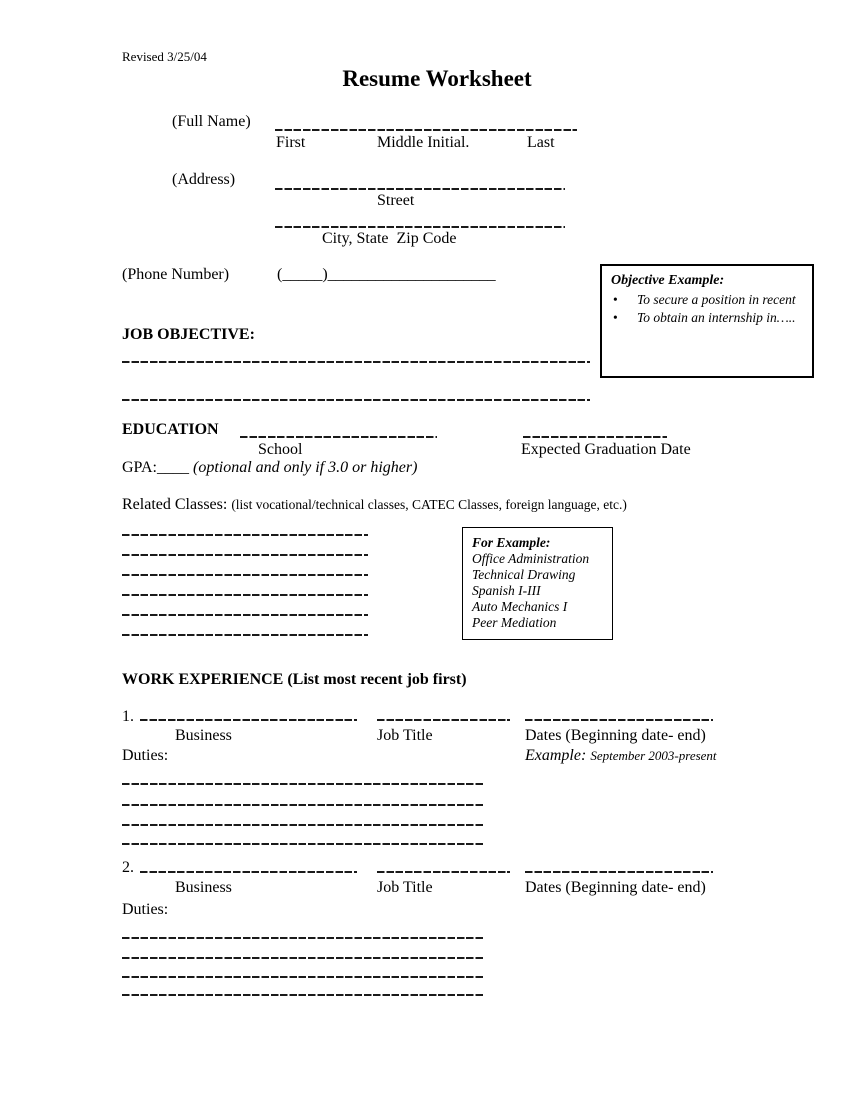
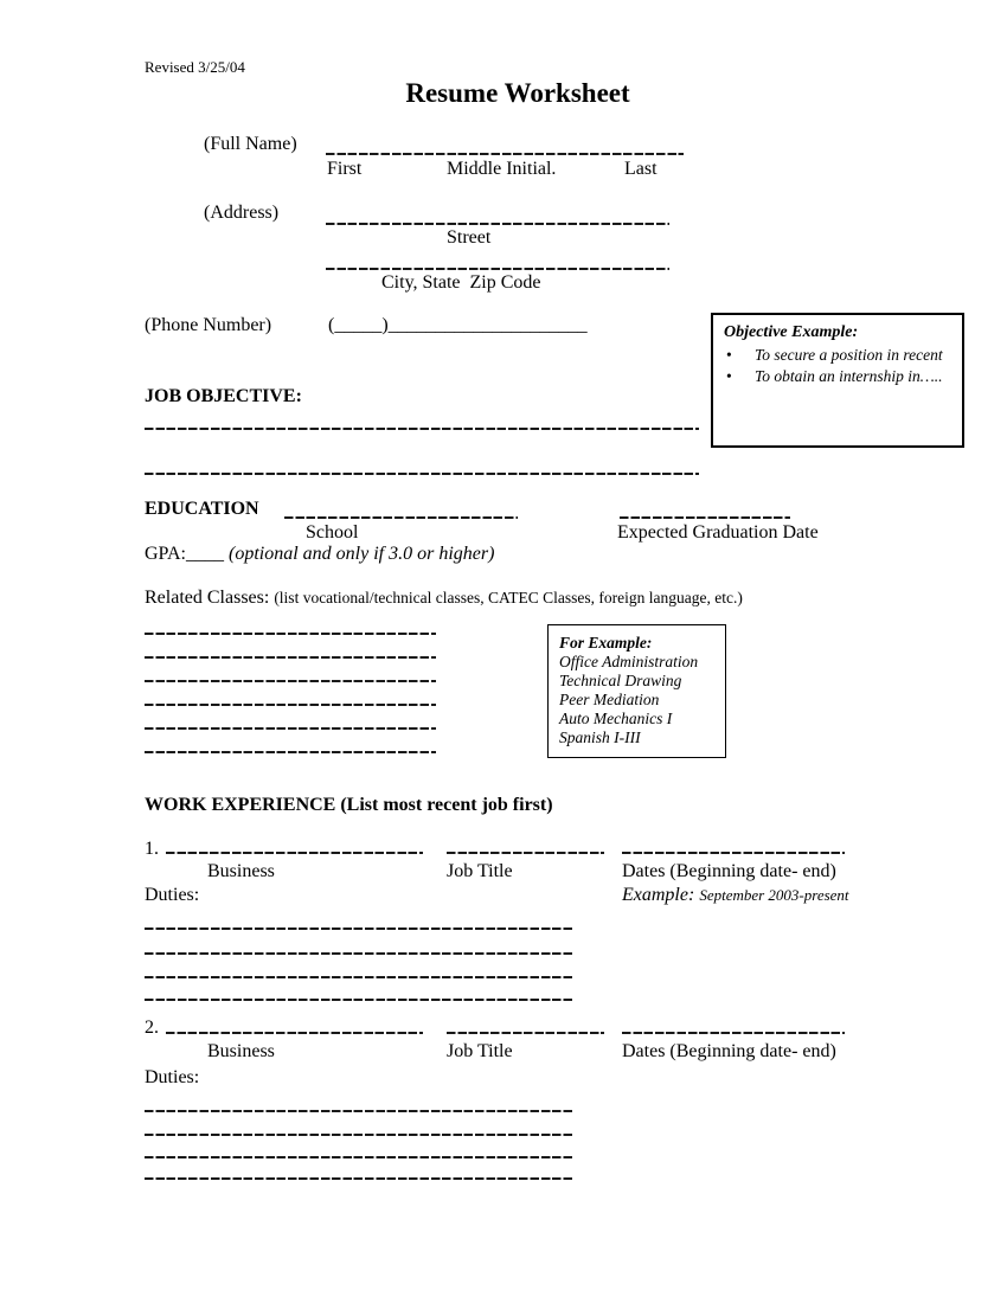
  Revised 3/25/04
  Resume Worksheet
  (Full Name)
  First
  Middle Initial.
  Last
  (Address)
  Street
  City, State Zip Code
  (Phone Number)
  (_____)_____________________
  Objective Example:
  • To secure a position in recent
  • To obtain an internship in…..
  JOB OBJECTIVE:
  EDUCATION
  School
  Expected Graduation Date
  GPA:____ (optional and only if 3.0 or higher)
  Related Classes: (list vocational/technical classes, CATEC Classes, foreign language, etc.)
  For Example:
  Office Administration
  Technical Drawing
- Spanish I-III
+ Peer Mediation
  Auto Mechanics I
- Peer Mediation
+ Spanish I-III
  WORK EXPERIENCE (List most recent job first)
  1.
  Business
  Job Title
  Dates (Beginning date- end)
  Duties:
  Example: September 2003-present
  2.
  Business
  Job Title
  Dates (Beginning date- end)
  Duties:
